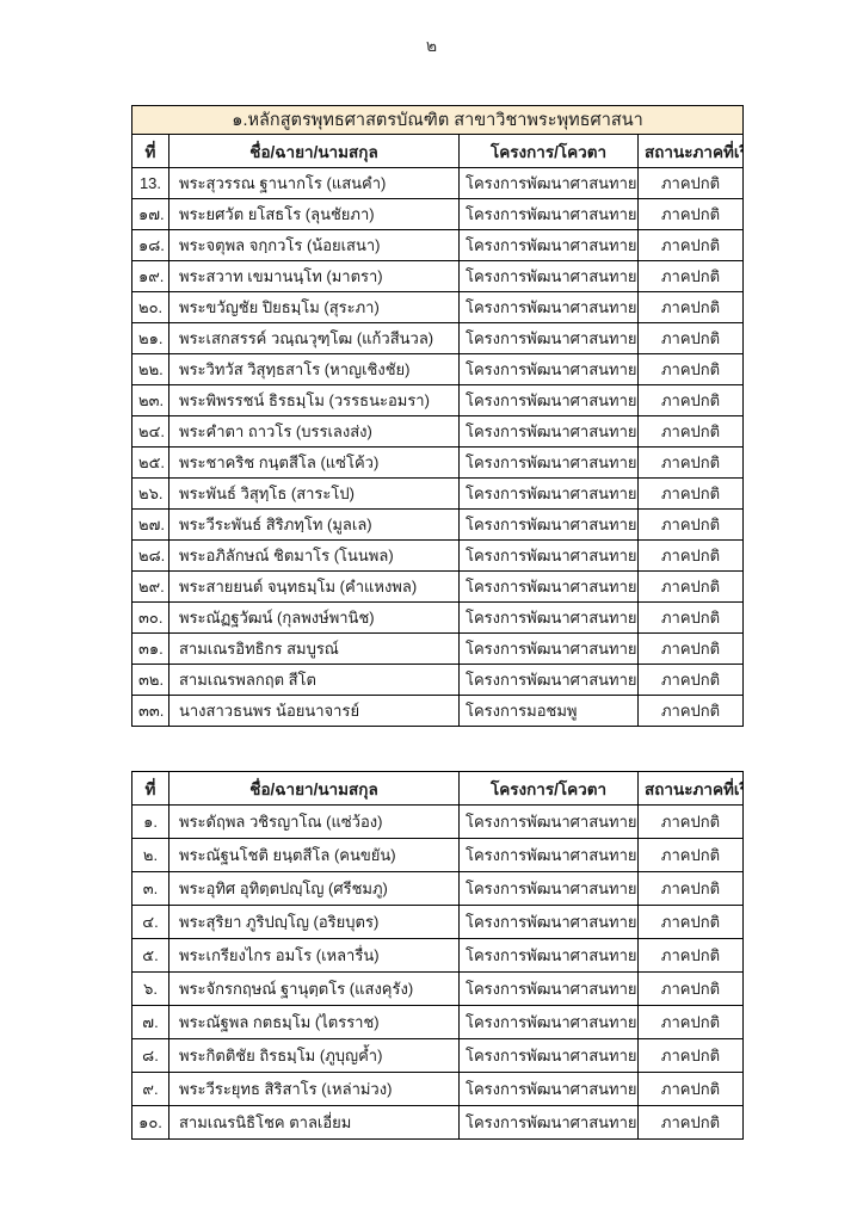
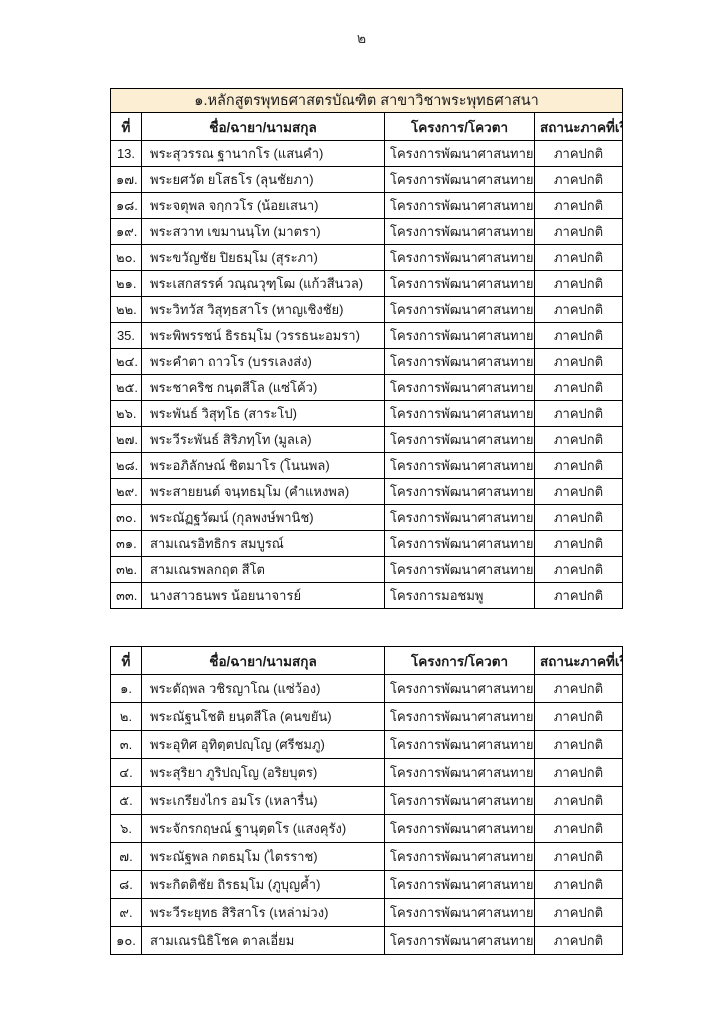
  ๒
  ๑.หลักสูตรพุทธศาสตรบัณฑิต สาขาวิชาพระพุทธศาสนา
  ที่	ชื่อ/ฉายา/นามสกุล	โครงการ/โควตา	สถานะภาคที่เ
  13.	พระสุวรรณ ฐานากโร (แสนคำ)	โครงการพัฒนาศาสนทาย	ภาคปกติ
  ๑๗.	พระยศวัต ยโสธโร (ลุนชัยภา)	โครงการพัฒนาศาสนทาย	ภาคปกติ
  ๑๘.	พระจตุพล จกฺกวโร (น้อยเสนา)	โครงการพัฒนาศาสนทาย	ภาคปกติ
  ๑๙.	พระสวาท เขมานนฺโท (มาตรา)	โครงการพัฒนาศาสนทาย	ภาคปกติ
  ๒๐.	พระขวัญชัย ปิยธมฺโม (สุระภา)	โครงการพัฒนาศาสนทาย	ภาคปกติ
  ๒๑.	พระเสกสรรค์ วณฺณวุฑฺโฒ (แก้วสีนวล)	โครงการพัฒนาศาสนทาย	ภาคปกติ
  ๒๒.	พระวิทวัส วิสุทฺธสาโร (หาญเชิงชัย)	โครงการพัฒนาศาสนทาย	ภาคปกติ
- ๒๓.	พระพิพรรชน์ ธิรธมฺโม (วรรธนะอมรา)	โครงการพัฒนาศาสนทาย	ภาคปกติ
+ 35.	พระพิพรรชน์ ธิรธมฺโม (วรรธนะอมรา)	โครงการพัฒนาศาสนทาย	ภาคปกติ
  ๒๔.	พระคำตา ถาวโร (บรรเลงส่ง)	โครงการพัฒนาศาสนทาย	ภาคปกติ
  ๒๕.	พระชาคริช กนฺตสีโล (แซ่โค้ว)	โครงการพัฒนาศาสนทาย	ภาคปกติ
  ๒๖.	พระพันธ์ วิสุทฺโธ (สาระโป)	โครงการพัฒนาศาสนทาย	ภาคปกติ
  ๒๗.	พระวีระพันธ์ สิริภทฺโท (มูลเล)	โครงการพัฒนาศาสนทาย	ภาคปกติ
  ๒๘.	พระอภิลักษณ์ ชิตมาโร (โนนพล)	โครงการพัฒนาศาสนทาย	ภาคปกติ
  ๒๙.	พระสายยนต์ จนฺทธมฺโม (คำแหงพล)	โครงการพัฒนาศาสนทาย	ภาคปกติ
  ๓๐.	พระณัฏฐวัฒน์ (กุลพงษ์พานิช)	โครงการพัฒนาศาสนทาย	ภาคปกติ
  ๓๑.	สามเณรอิทธิกร สมบูรณ์	โครงการพัฒนาศาสนทาย	ภาคปกติ
  ๓๒.	สามเณรพลกฤต สีโต	โครงการพัฒนาศาสนทาย	ภาคปกติ
  ๓๓.	นางสาวธนพร น้อยนาจารย์	โครงการมอชมพู	ภาคปกติ
  ที่	ชื่อ/ฉายา/นามสกุล	โครงการ/โควตา	สถานะภาคที่เ
  ๑.	พระดัฤพล วชิรญาโณ (แซ่ว้อง)	โครงการพัฒนาศาสนทาย	ภาคปกติ
  ๒.	พระณัฐนโชติ ยนฺตสีโล (คนขยัน)	โครงการพัฒนาศาสนทาย	ภาคปกติ
  ๓.	พระอุทิศ อุทิตฺตปญฺโญ (ศรีชมภู)	โครงการพัฒนาศาสนทาย	ภาคปกติ
  ๔.	พระสุริยา ภูริปญฺโญ (อริยบุตร)	โครงการพัฒนาศาสนทาย	ภาคปกติ
  ๕.	พระเกรียงไกร อมโร (เหลารื่น)	โครงการพัฒนาศาสนทาย	ภาคปกติ
  ๖.	พระจักรกฤษณ์ ฐานุตฺตโร (แสงคุรัง)	โครงการพัฒนาศาสนทาย	ภาคปกติ
  ๗.	พระณัฐพล กตธมฺโม (ไตรราช)	โครงการพัฒนาศาสนทาย	ภาคปกติ
  ๘.	พระกิตติชัย ถิรธมฺโม (ภูบุญค้ำ)	โครงการพัฒนาศาสนทาย	ภาคปกติ
  ๙.	พระวีระยุทธ สิริสาโร (เหล่าม่วง)	โครงการพัฒนาศาสนทาย	ภาคปกติ
  ๑๐.	สามเณรนิธิโชค ตาลเอี่ยม	โครงการพัฒนาศาสนทาย	ภาคปกติ
